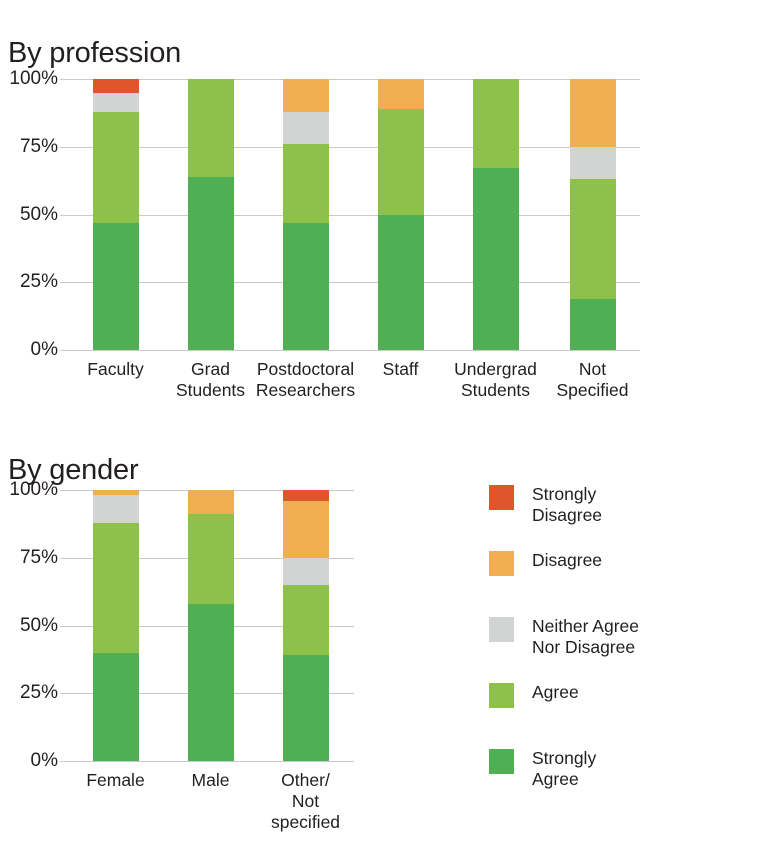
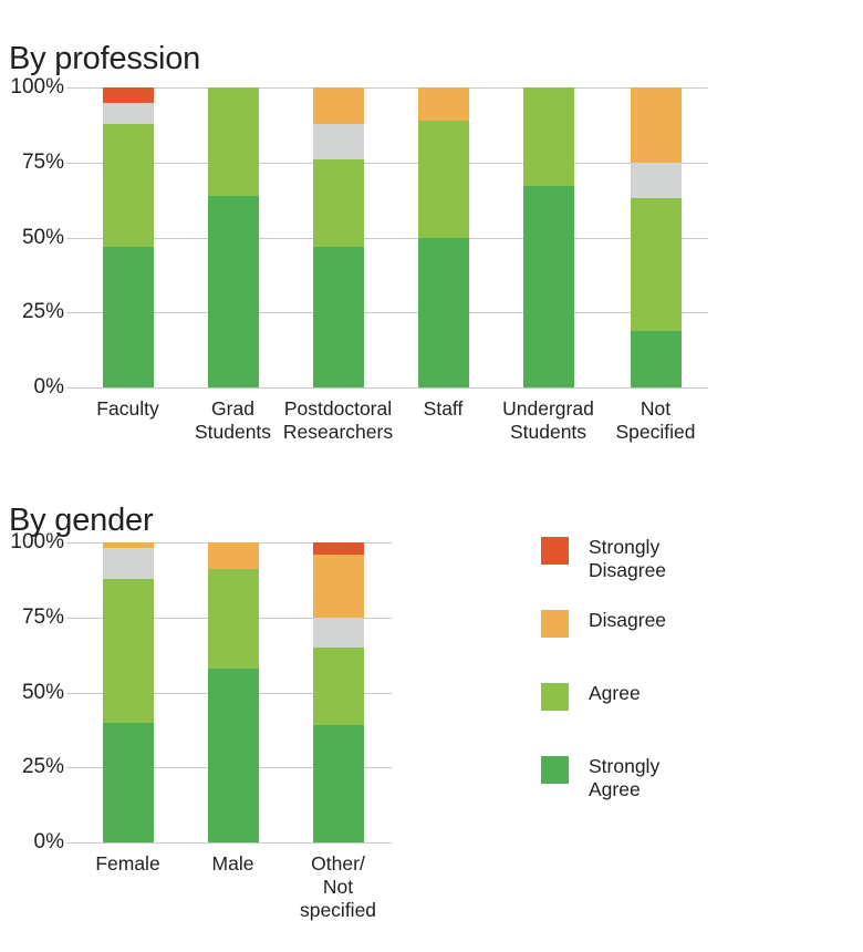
  By profession
  0%
  25%
  50%
  75%
  100%
  Faculty
  Grad
  Students
  Postdoctoral
  Researchers
  Staff
  Undergrad
  Students
  Not
  Specified
  By gender
  0%
  25%
  50%
  75%
  100%
  Female
  Male
  Other/
  Not specified
  Strongly
  Disagree
  Disagree
- Neither Agree
- Nor Disagree
  Agree
  Strongly
  Agree
